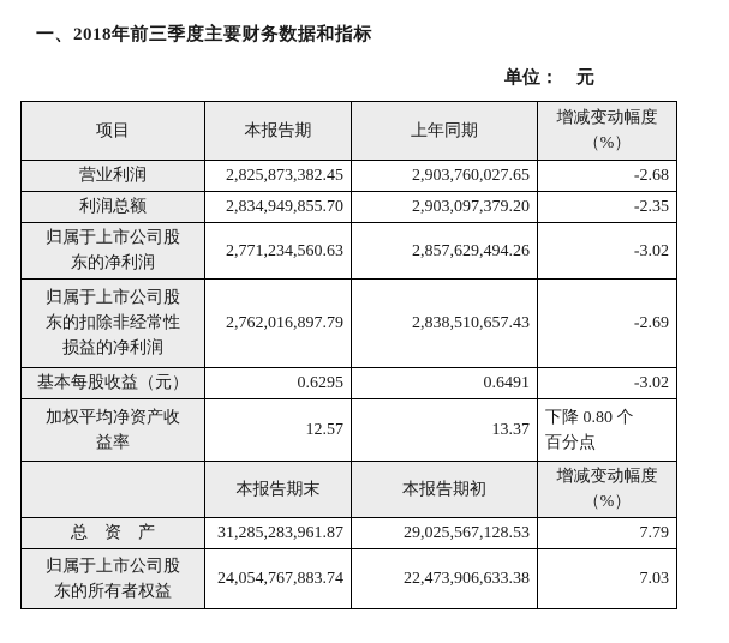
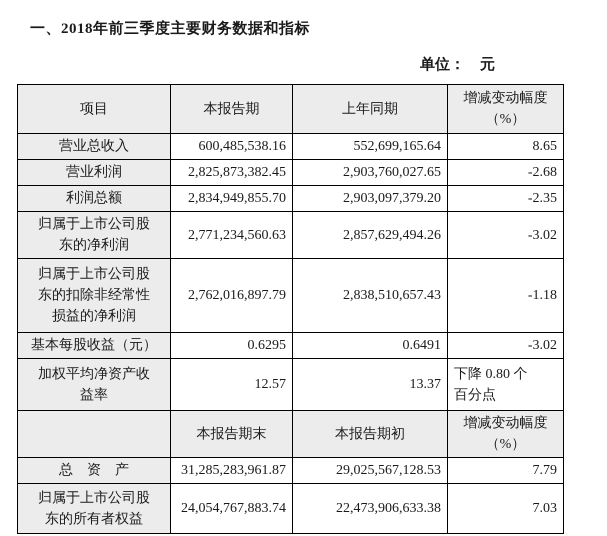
  一、2018年前三季度主要财务数据和指标
  单位： 元
  项目	本报告期	上年同期	增减变动幅度（%）
+ 营业总收入	600,485,538.16	552,699,165.64	8.65
  营业利润	2,825,873,382.45	2,903,760,027.65	-2.68
  利润总额	2,834,949,855.70	2,903,097,379.20	-2.35
  归属于上市公司股东的净利润	2,771,234,560.63	2,857,629,494.26	-3.02
- 归属于上市公司股东的扣除非经常性损益的净利润	2,762,016,897.79	2,838,510,657.43	-2.69
+ 归属于上市公司股东的扣除非经常性损益的净利润	2,762,016,897.79	2,838,510,657.43	-1.18
  基本每股收益（元）	0.6295	0.6491	-3.02
  加权平均净资产收益率	12.57	13.37	下降 0.80 个百分点
  	本报告期末	本报告期初	增减变动幅度（%）
  总 资 产	31,285,283,961.87	29,025,567,128.53	7.79
  归属于上市公司股东的所有者权益	24,054,767,883.74	22,473,906,633.38	7.03
